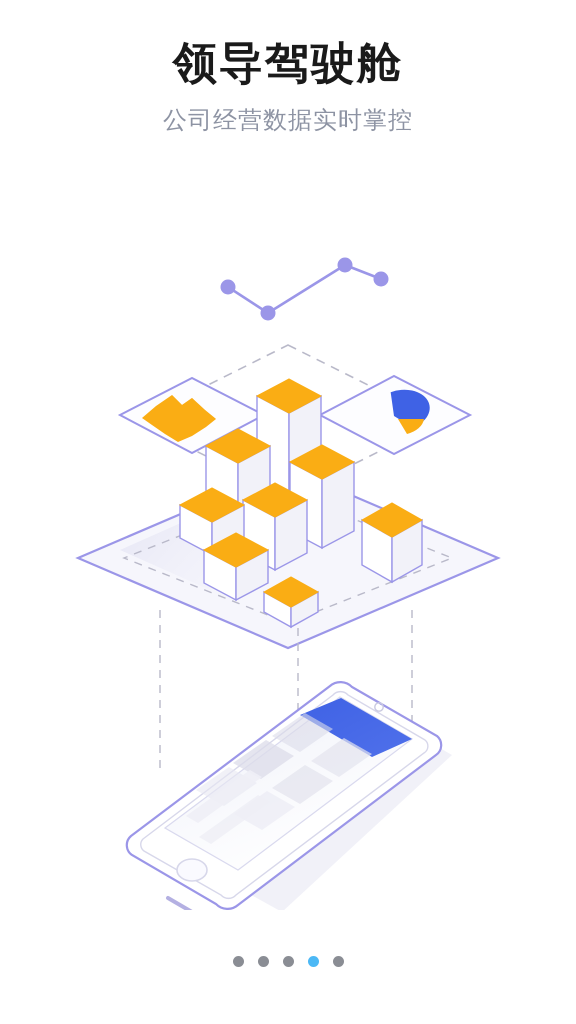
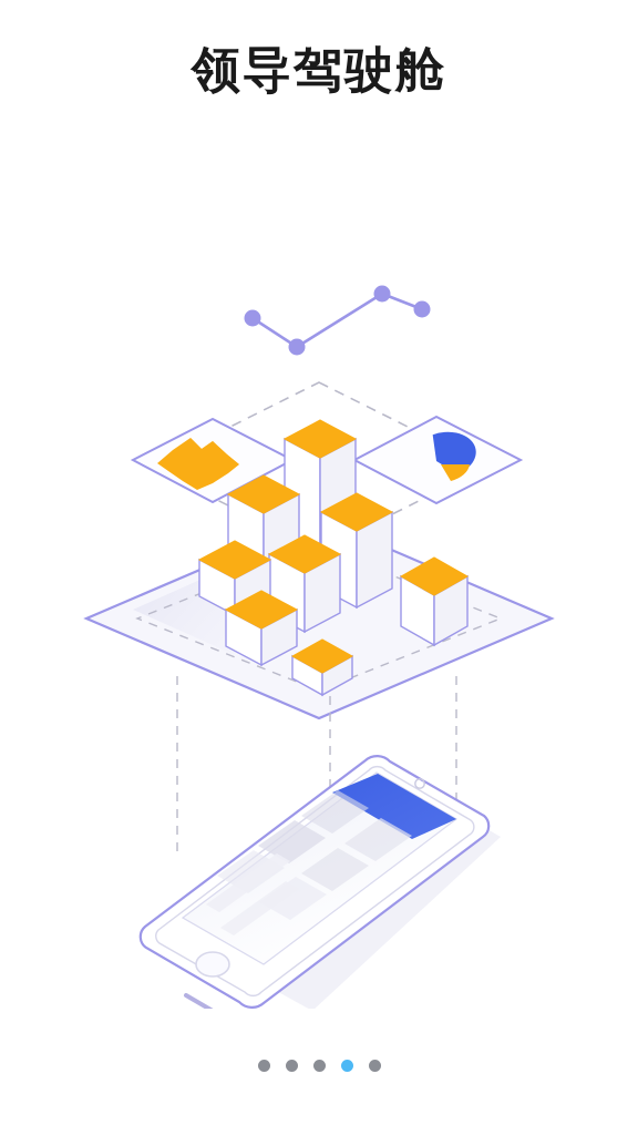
  领导驾驶舱
- 公司经营数据实时掌控
